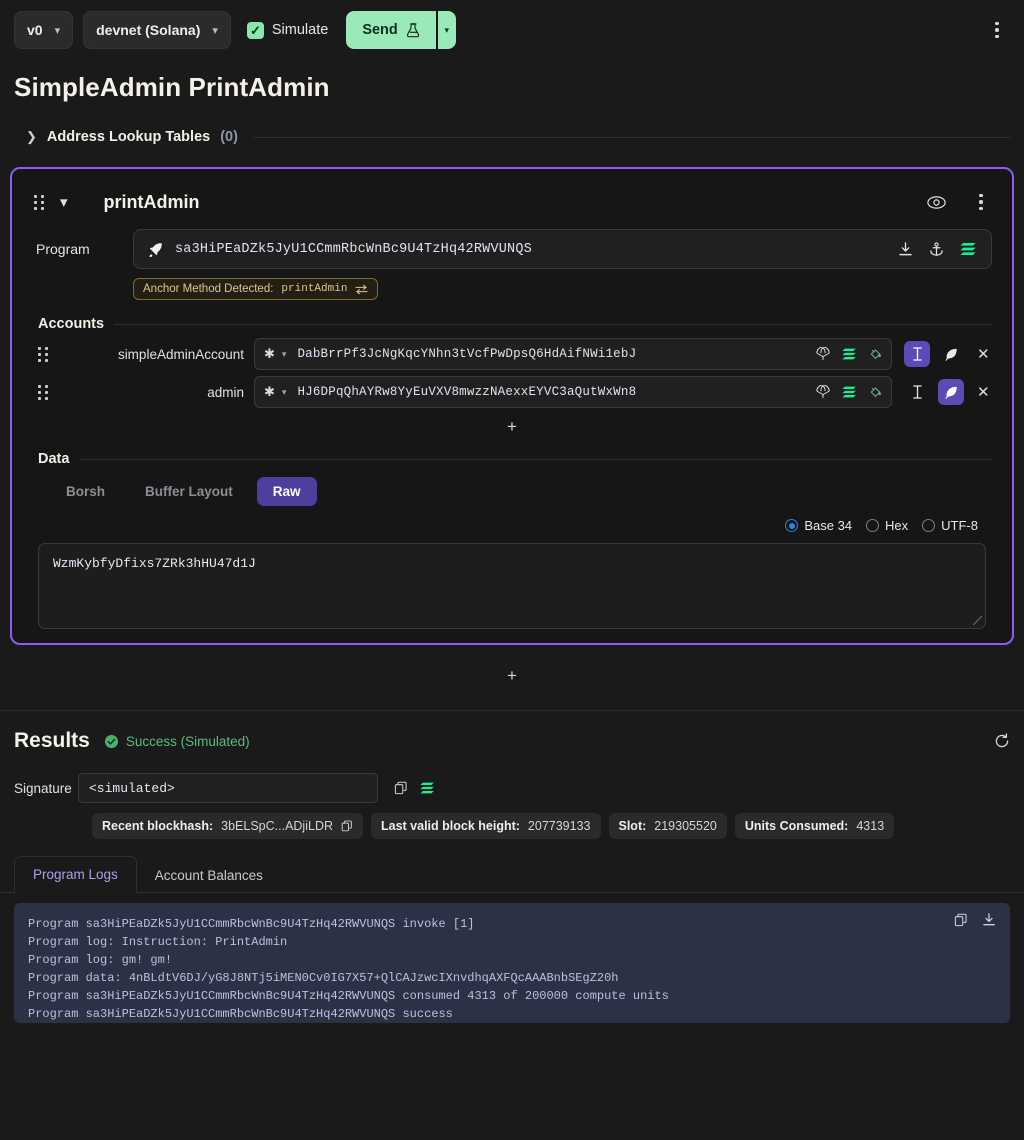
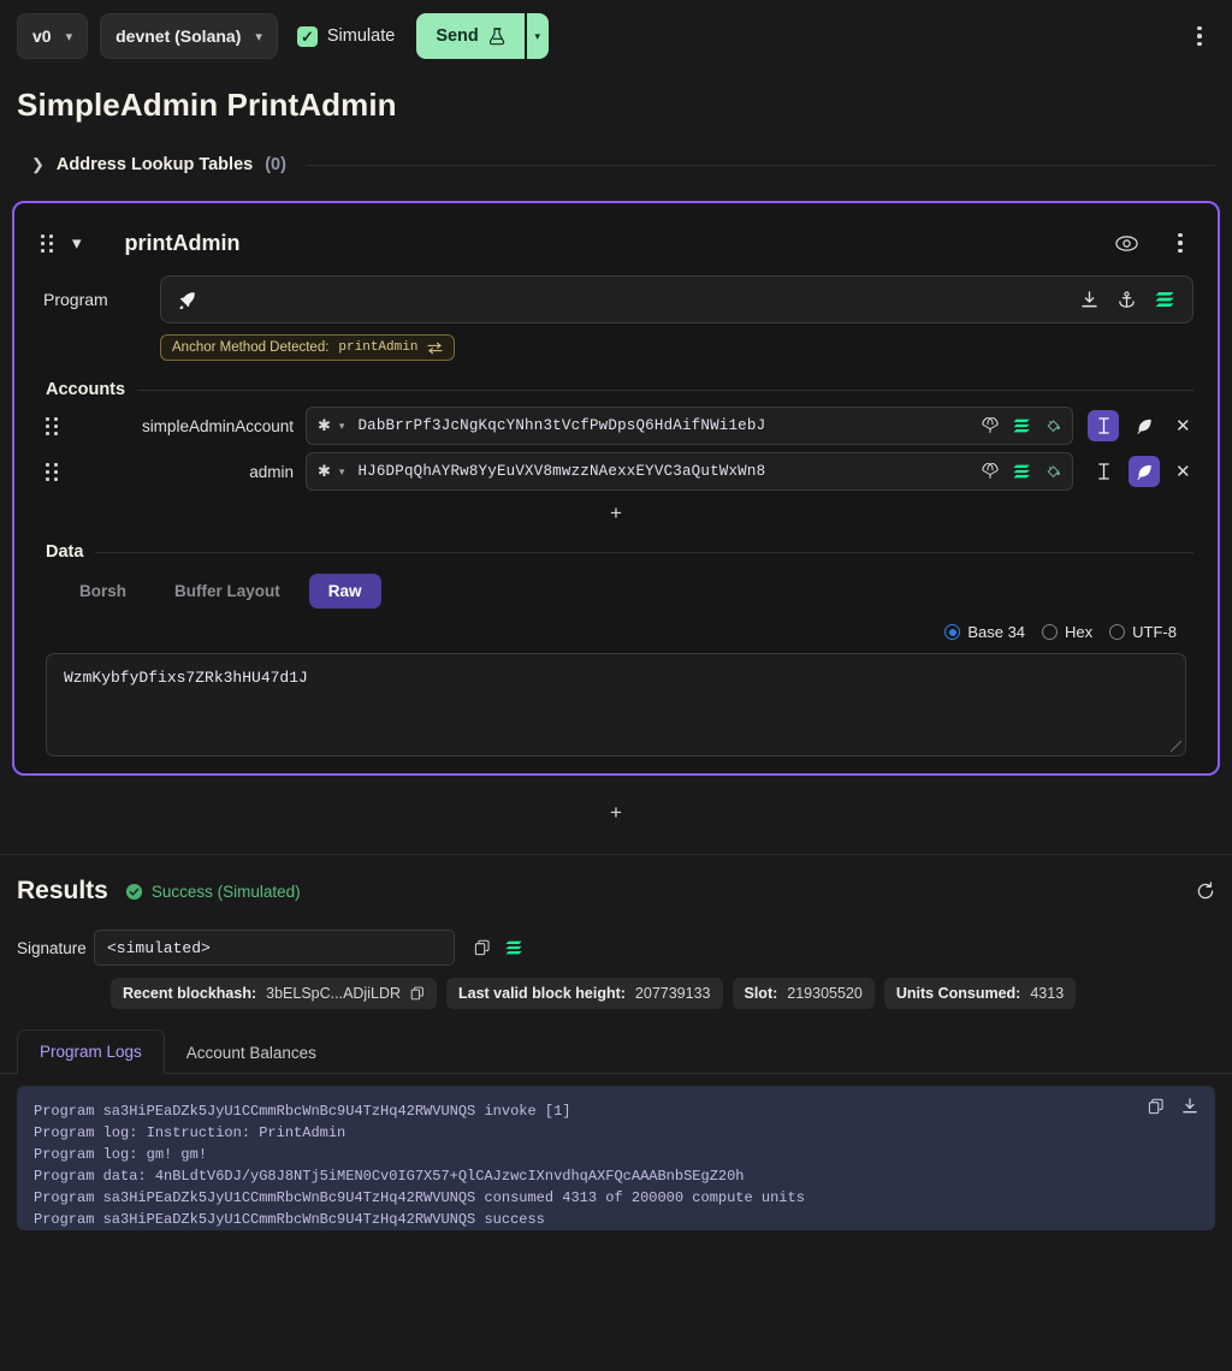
  v0
  ▾
  devnet (Solana)
  ▾
  ✓
  Simulate
  Send
  ▾
  SimpleAdmin PrintAdmin
  ❯
  Address Lookup Tables
  (0)
  ▾
  printAdmin
  Program
- sa3HiPEaDZk5JyU1CCmmRbcWnBc9U4TzHq42RWVUNQS
  Anchor Method Detected:
  printAdmin
  Accounts
  simpleAdminAccount
  ✱
  ▾
  DabBrrPf3JcNgKqcYNhn3tVcfPwDpsQ6HdAifNWi1ebJ
  ✕
  admin
  ✱
  ▾
  HJ6DPqQhAYRw8YyEuVXV8mwzzNAexxEYVC3aQutWxWn8
  ✕
  +
  Data
  Borsh
  Buffer Layout
  Raw
  Base 34
  Hex
  UTF-8
  WzmKybfyDfixs7ZRk3hHU47d1J
  +
  Results
  Success (Simulated)
  Signature
  <simulated>
  Recent blockhash:
  3bELSpC...ADjiLDR
  Last valid block height:
  207739133
  Slot:
  219305520
  Units Consumed:
  4313
  Program Logs
  Account Balances
  Program sa3HiPEaDZk5JyU1CCmmRbcWnBc9U4TzHq42RWVUNQS invoke [1]
  Program log: Instruction: PrintAdmin
  Program log: gm! gm!
  Program data: 4nBLdtV6DJ/yG8J8NTj5iMEN0Cv0IG7X57+QlCAJzwcIXnvdhqAXFQcAAABnbSEgZ20h
  Program sa3HiPEaDZk5JyU1CCmmRbcWnBc9U4TzHq42RWVUNQS consumed 4313 of 200000 compute units
  Program sa3HiPEaDZk5JyU1CCmmRbcWnBc9U4TzHq42RWVUNQS success
